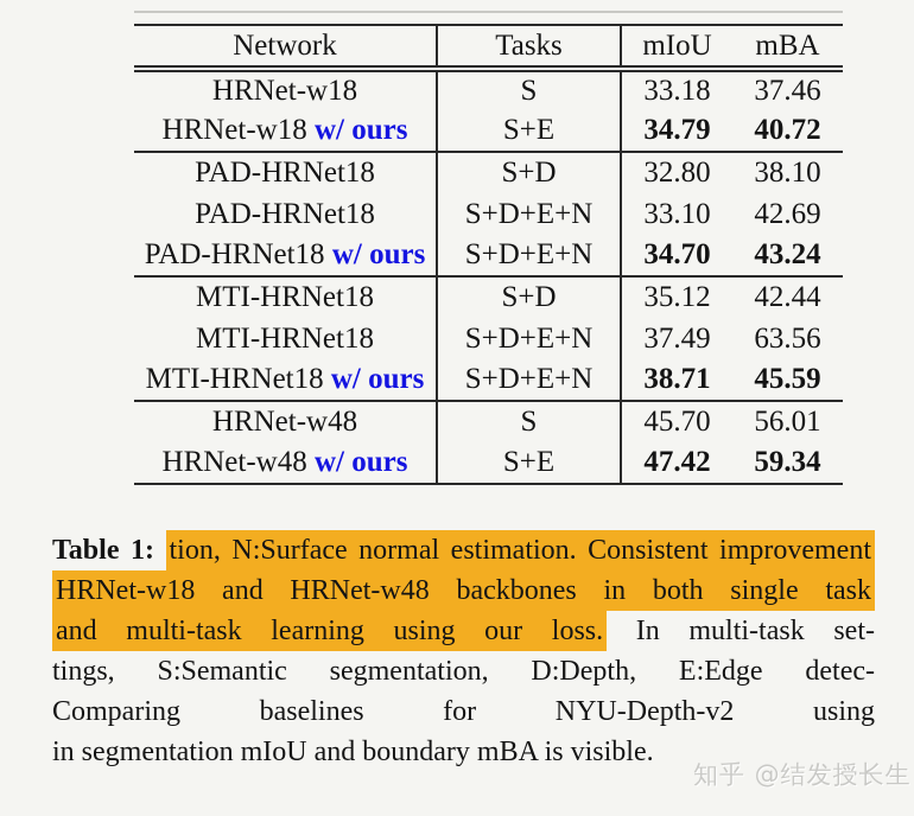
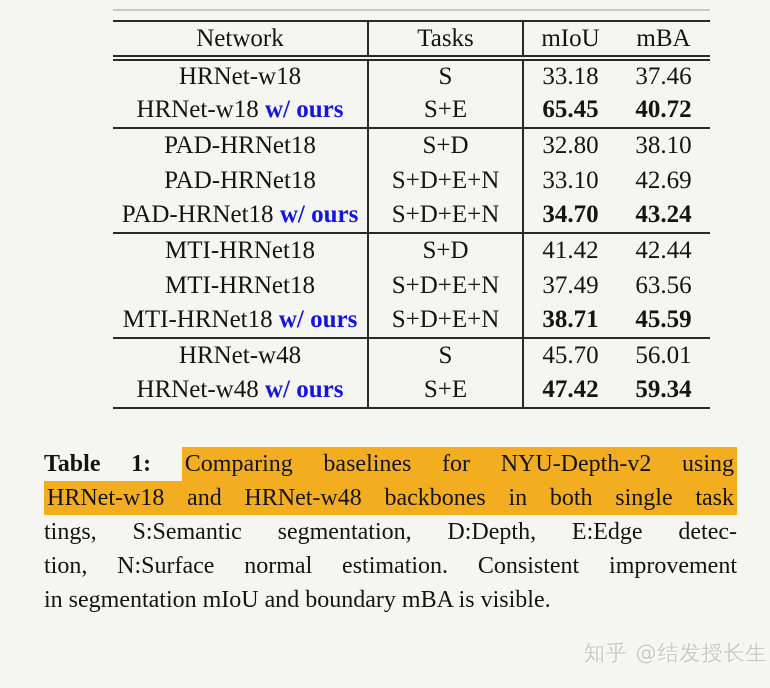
  Network	Tasks	mIoU	mBA
  HRNet-w18	S	33.18	37.46
- HRNet-w18 w/ ours	S+E	34.79	40.72
+ HRNet-w18 w/ ours	S+E	65.45	40.72
  PAD-HRNet18	S+D	32.80	38.10
  PAD-HRNet18	S+D+E+N	33.10	42.69
  PAD-HRNet18 w/ ours	S+D+E+N	34.70	43.24
- MTI-HRNet18	S+D	35.12	42.44
+ MTI-HRNet18	S+D	41.42	42.44
  MTI-HRNet18	S+D+E+N	37.49	63.56
  MTI-HRNet18 w/ ours	S+D+E+N	38.71	45.59
  HRNet-w48	S	45.70	56.01
  HRNet-w48 w/ ours	S+E	47.42	59.34
- Table 1: tion, N:Surface normal estimation. Consistent improvement
+ Table 1: Comparing baselines for NYU-Depth-v2 using
  HRNet-w18 and HRNet-w48 backbones in both single task
- and multi-task learning using our loss. In multi-task set-
  tings, S:Semantic segmentation, D:Depth, E:Edge detec-
- Comparing baselines for NYU-Depth-v2 using
+ tion, N:Surface normal estimation. Consistent improvement
  in segmentation mIoU and boundary mBA is visible.
  知乎 @结发授长生
